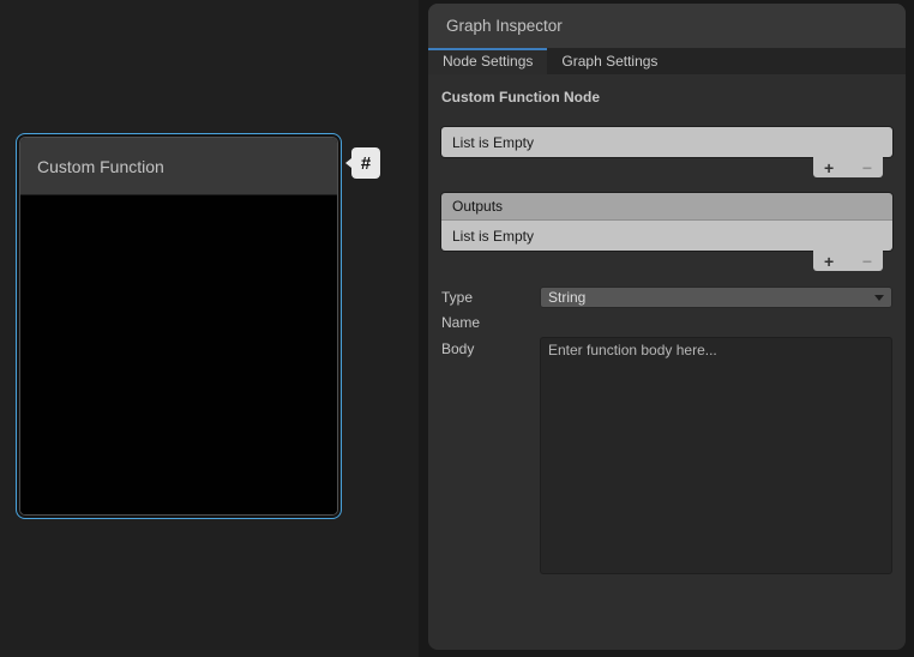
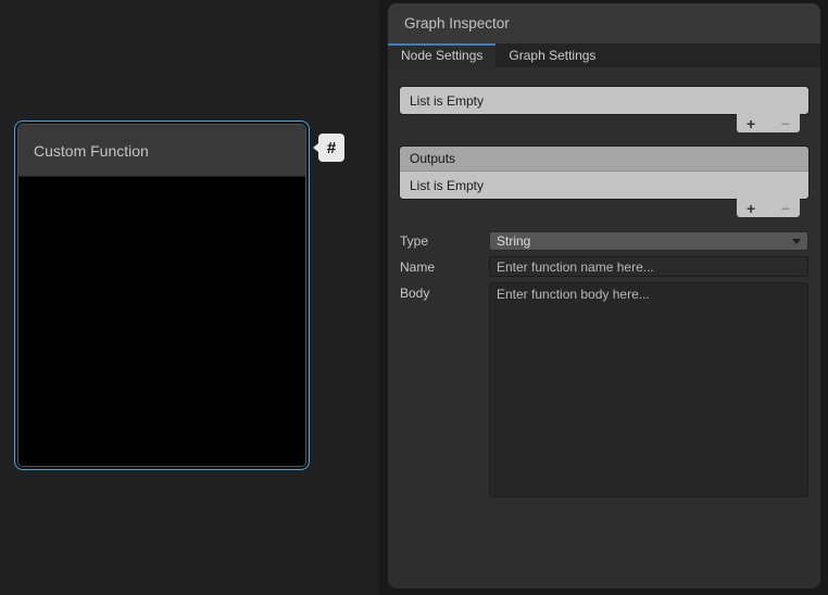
  Custom Function
  #
  Graph Inspector
  Node Settings
  Graph Settings
- Custom Function Node
  List is Empty
  +
  −
  Outputs
  List is Empty
  +
  −
  Type
  String
  Name
+ Enter function name here...
  Body
  Enter function body here...
